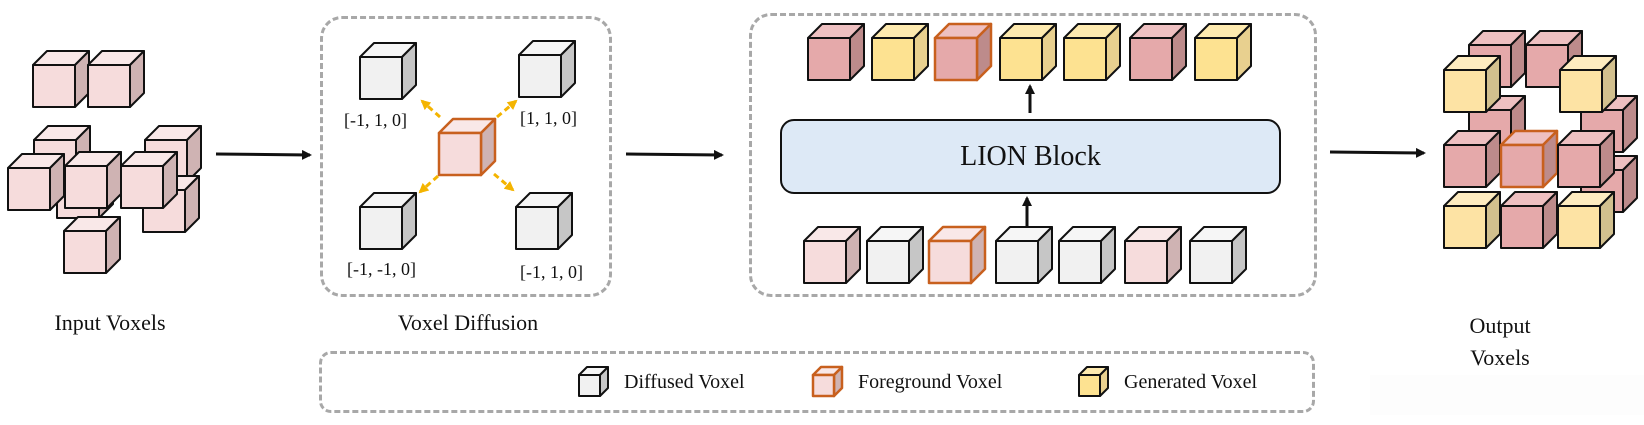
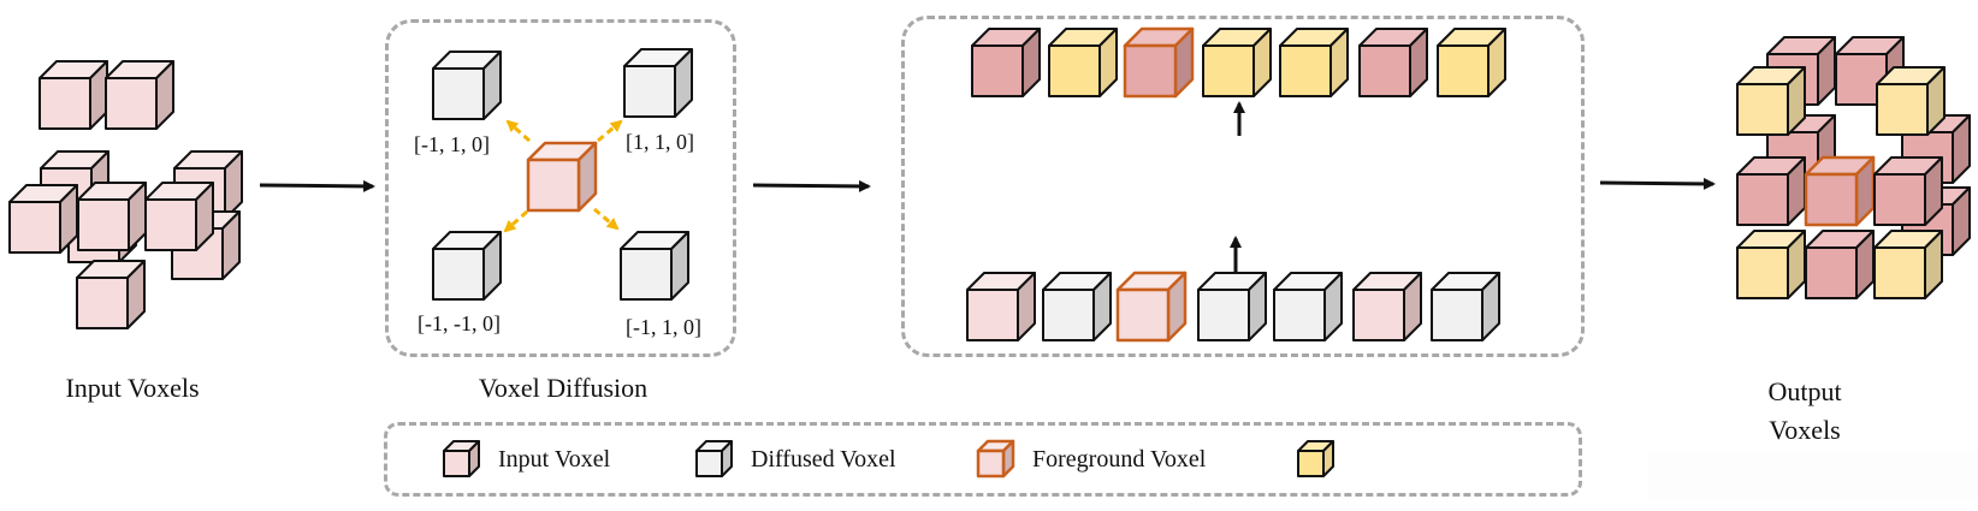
- LION Block
  [-1, 1, 0]
  [1, 1, 0]
  [-1, -1, 0]
  [-1, 1, 0]
  Input Voxels
  Voxel Diffusion
  Output
  Voxels
+ Input Voxel
  Diffused Voxel
  Foreground Voxel
- Generated Voxel
